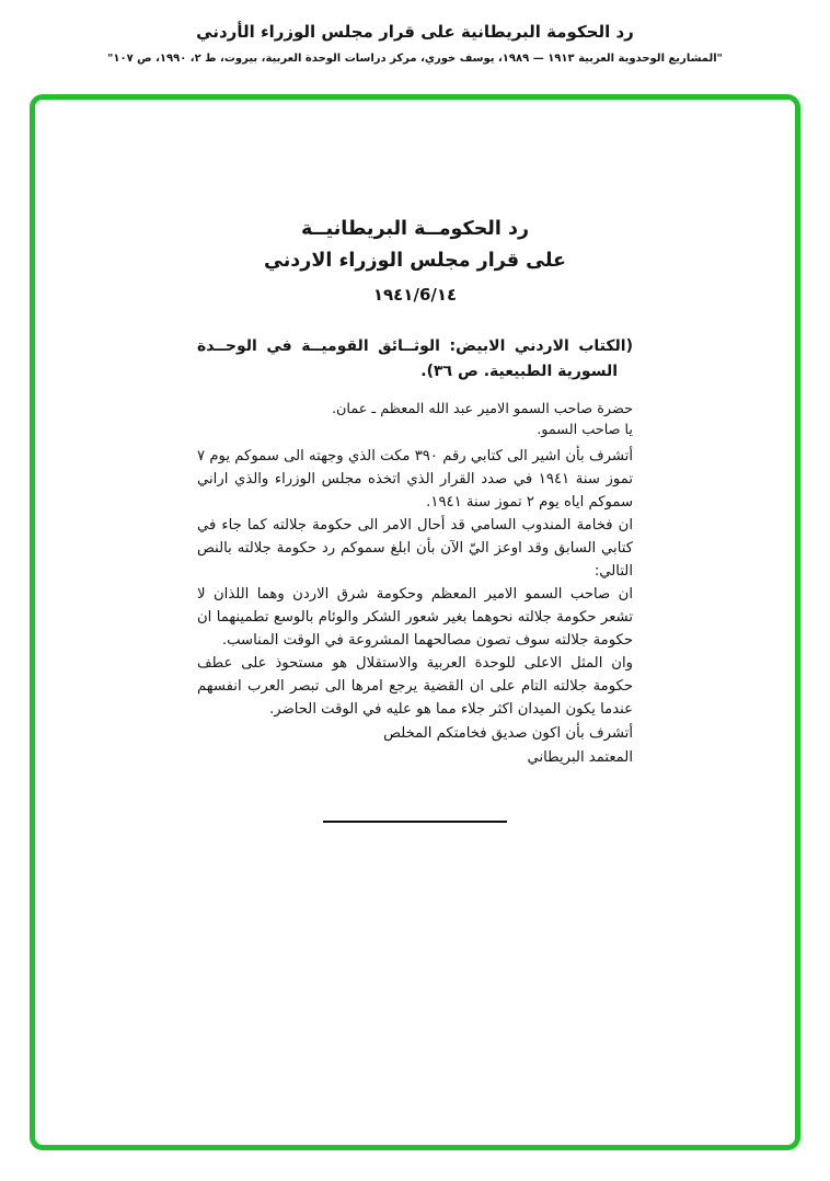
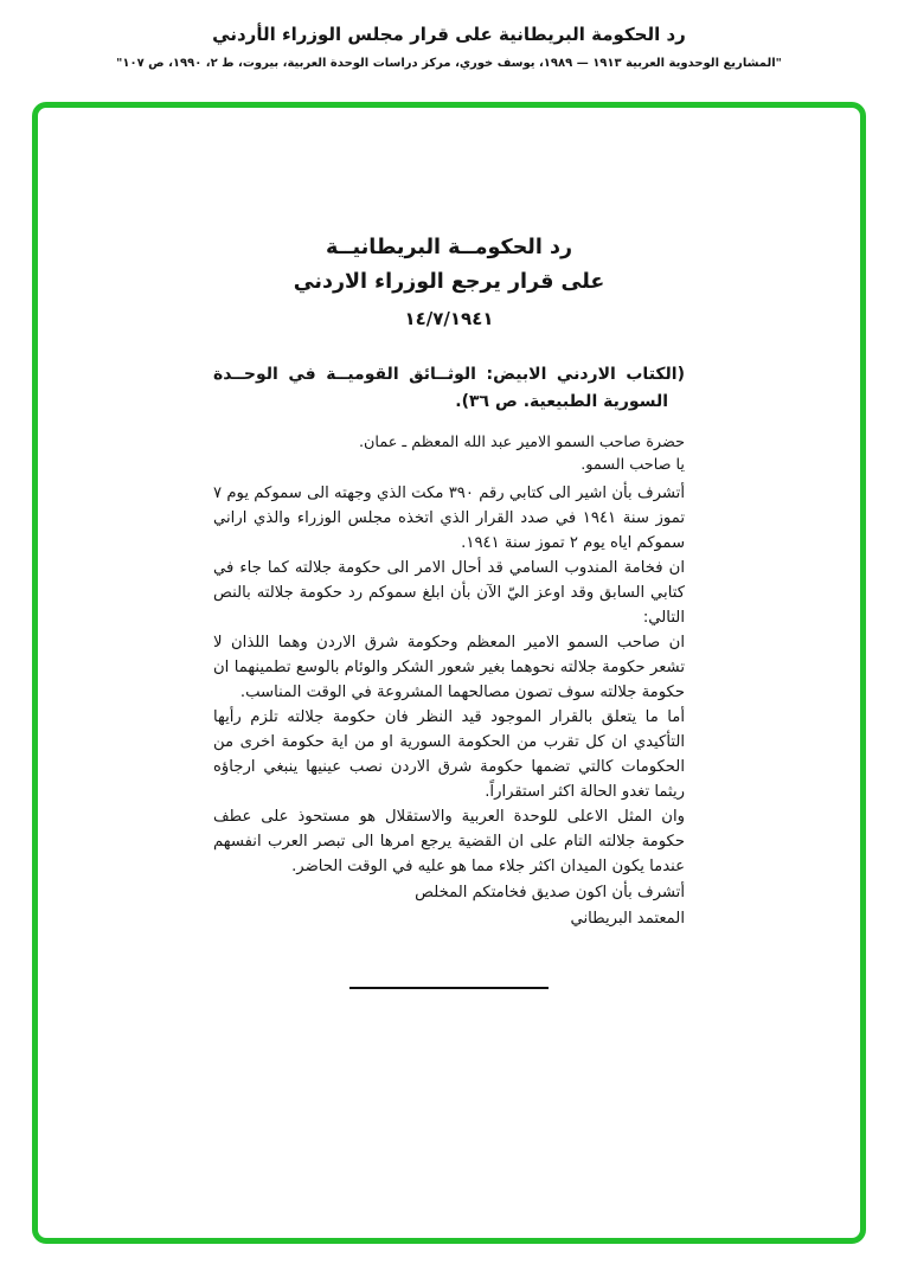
  رد الحكومة البريطانية على قرار مجلس الوزراء الأردني
  "المشاريع الوحدوية العربية ١٩١٣ — ١٩٨٩، يوسف خوري، مركز دراسات الوحدة العربية، بيروت، ط ٢، ١٩٩٠، ص ١٠٧"
  رد الحكومــة البريطانيــة
- على قرار مجلس الوزراء الاردني
+ على قرار يرجع الوزراء الاردني
- ١٤/6/١٩٤١
+ ١٤/٧/١٩٤١
  (الكتاب الاردني الابيض: الوثــائق القوميــة في الوحــدة السورية الطبيعية. ص ٣٦).
  حضرة صاحب السمو الامير عبد الله المعظم ـ عمان.
  يا صاحب السمو.
  أتشرف بأن اشير الى كتابي رقم ٣٩٠ مكت الذي وجهته الى سموكم يوم ٧ تموز سنة ١٩٤١ في صدد القرار الذي اتخذه مجلس الوزراء والذي اراني سموكم اياه يوم ٢ تموز سنة ١٩٤١.
  ان فخامة المندوب السامي قد أحال الامر الى حكومة جلالته كما جاء في كتابي السابق وقد اوعز اليّ الآن بأن ابلغ سموكم رد حكومة جلالته بالنص التالي:
  ان صاحب السمو الامير المعظم وحكومة شرق الاردن وهما اللذان لا تشعر حكومة جلالته نحوهما بغير شعور الشكر والوئام بالوسع تطمينهما ان حكومة جلالته سوف تصون مصالحهما المشروعة في الوقت المناسب.
+ أما ما يتعلق بالقرار الموجود قيد النظر فان حكومة جلالته تلزم رأيها التأكيدي ان كل تقرب من الحكومة السورية او من اية حكومة اخرى من الحكومات كالتي تضمها حكومة شرق الاردن نصب عينيها ينبغي ارجاؤه ريثما تغدو الحالة اكثر استقراراً.
  وان المثل الاعلى للوحدة العربية والاستقلال هو مستحوذ على عطف حكومة جلالته التام على ان القضية يرجع امرها الى تبصر العرب انفسهم عندما يكون الميدان اكثر جلاء مما هو عليه في الوقت الحاضر.
  أتشرف بأن اكون صديق فخامتكم المخلص
  المعتمد البريطاني
